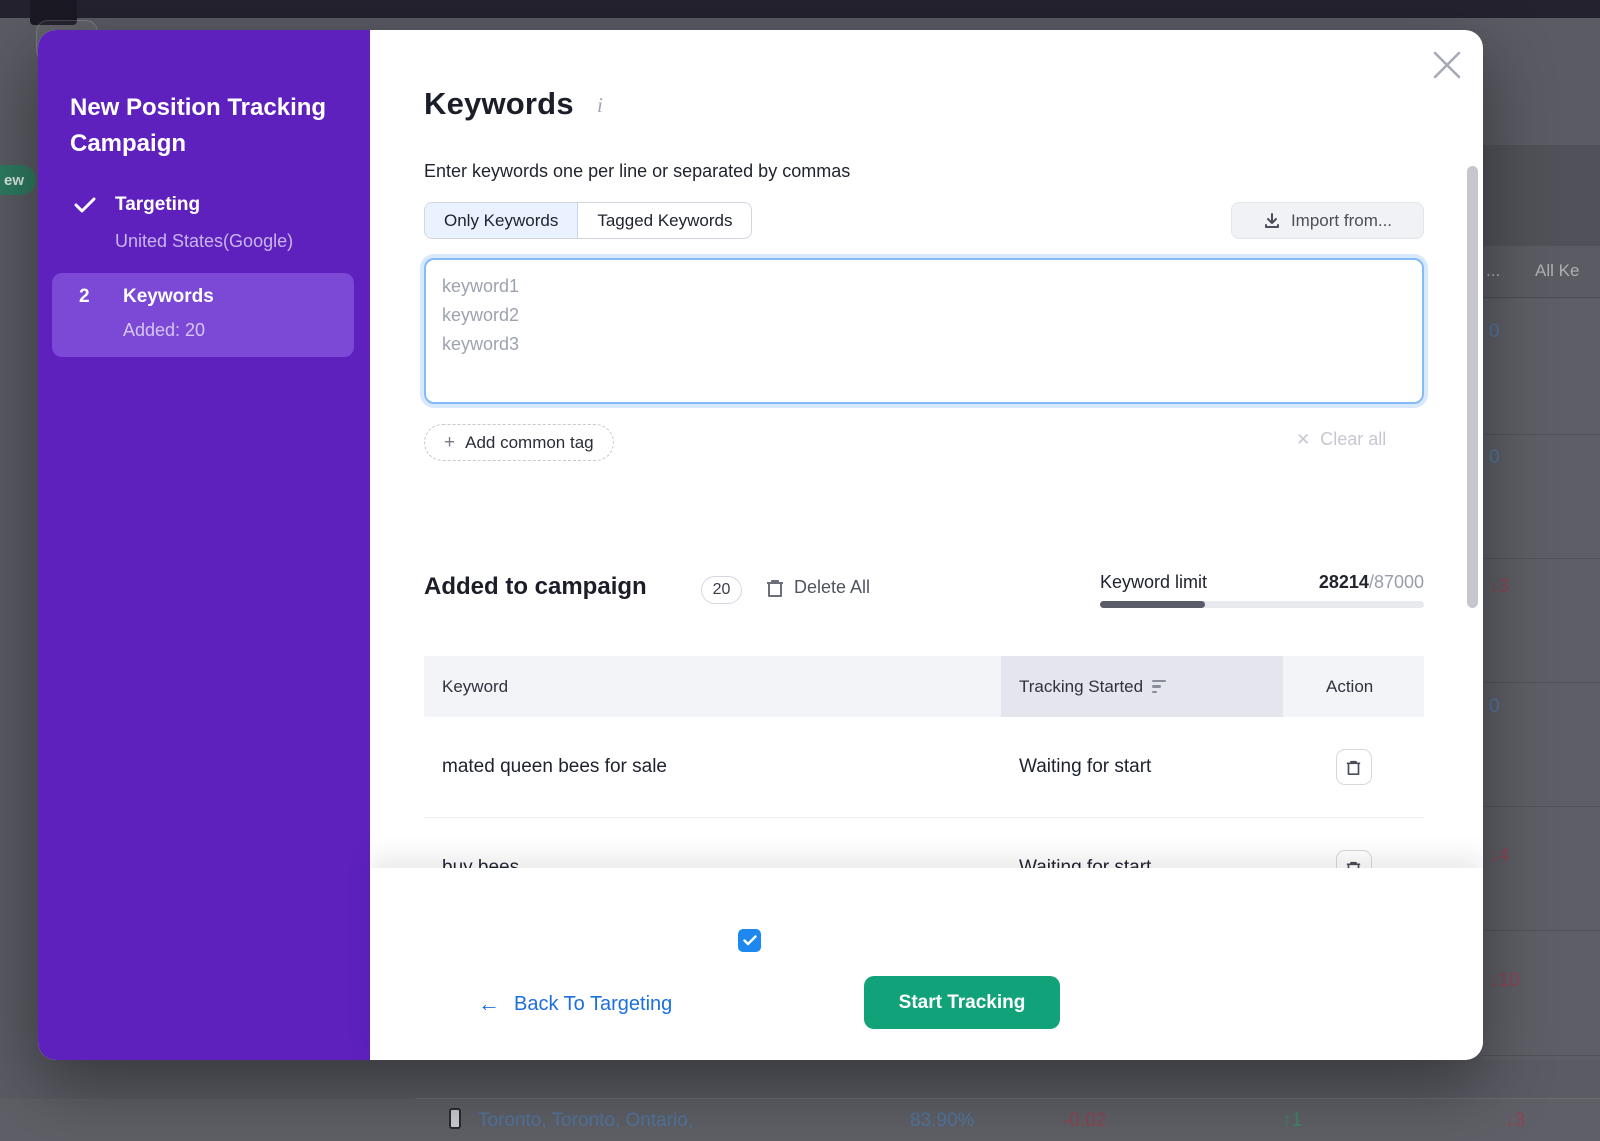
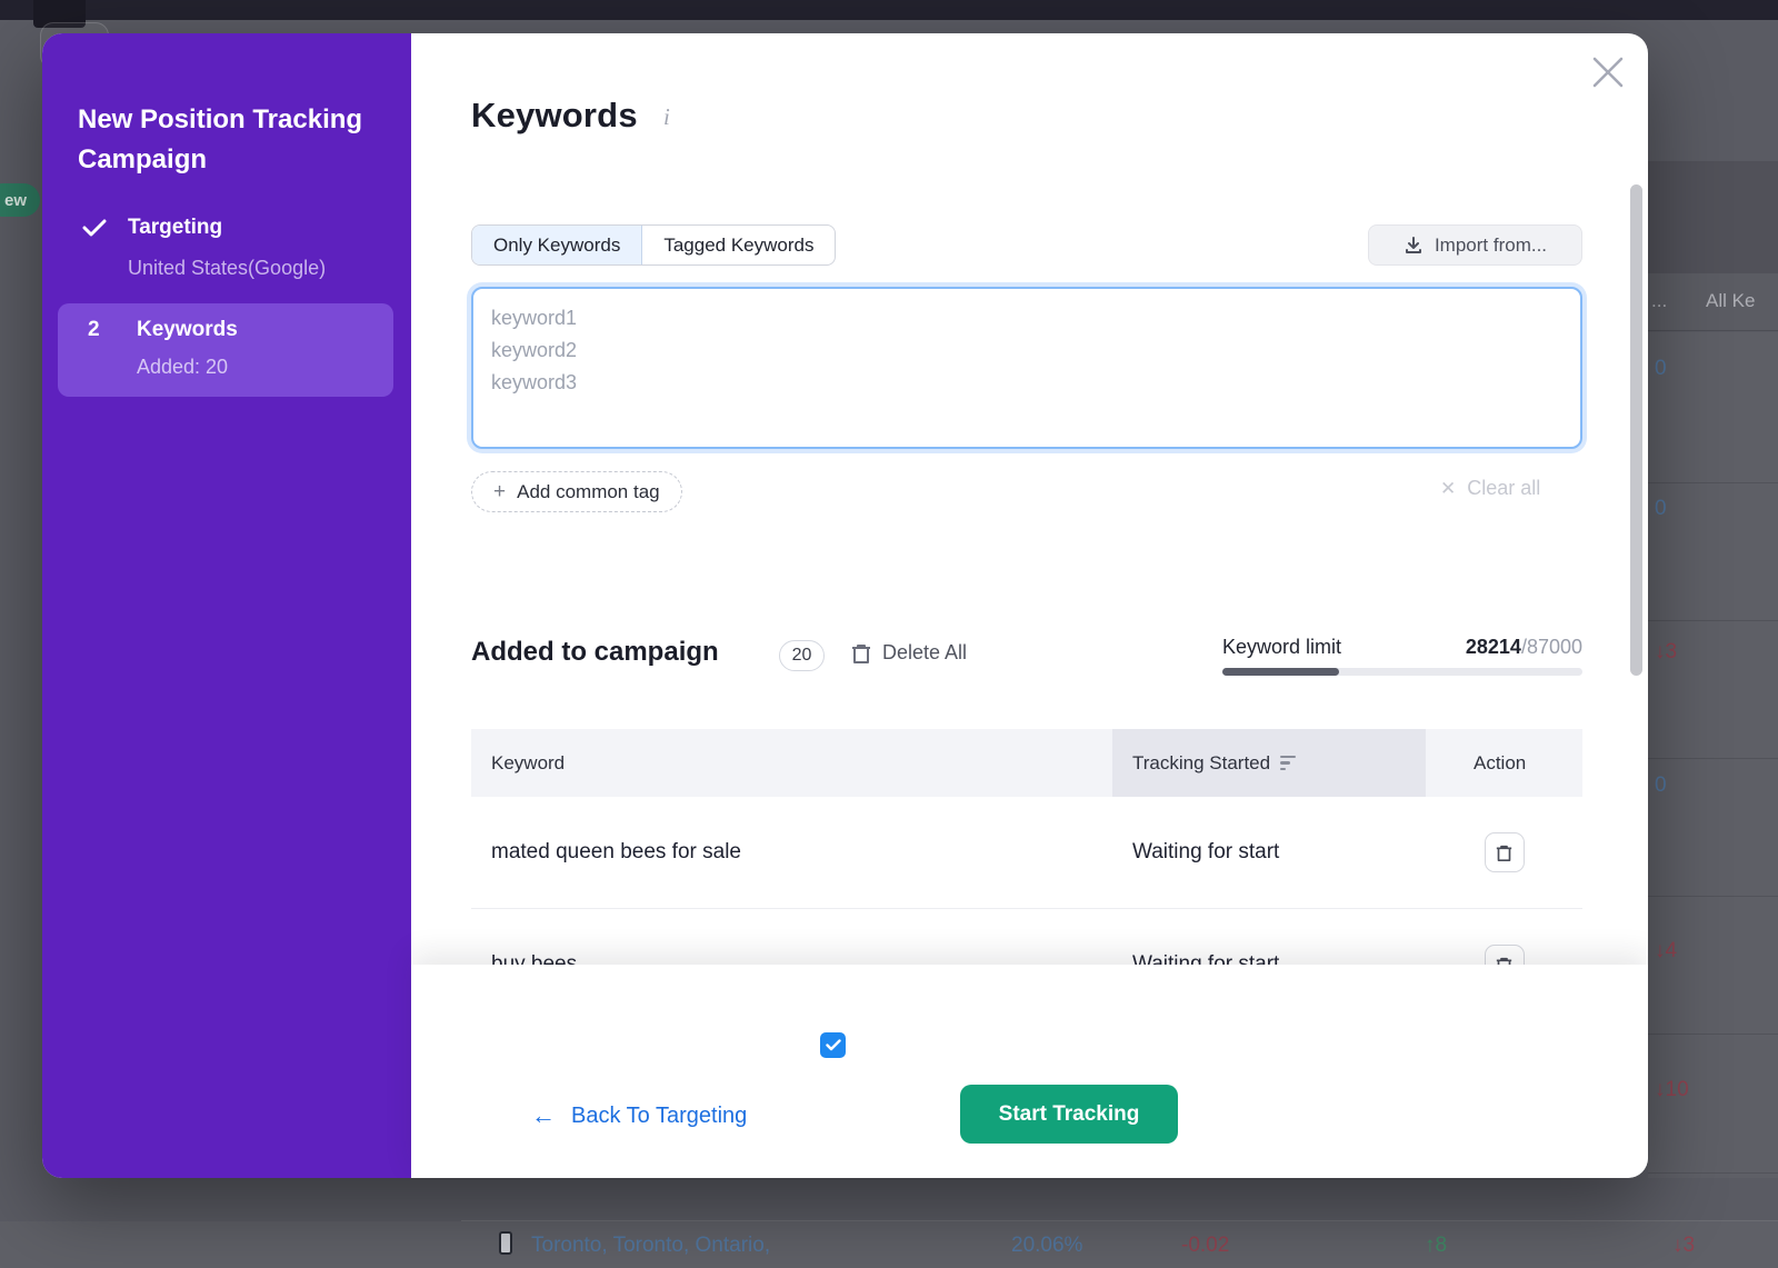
  ew
  ...
  All Ke
  0
  0
  ↓3
  0
  ↓4
  ↓10
  Toronto, Toronto, Ontario,
- 83.90%
+ 20.06%
  -0.02
- ↑1
+ ↑8
  ↓3
  New Position Tracking Campaign
  Targeting
  United States(Google)
  2
  Keywords
  Added: 20
  Keywords
  i
- Enter keywords one per line or separated by commas
  Only Keywords
  Tagged Keywords
  Import from...
  keyword1
  keyword2
  keyword3
  +
  Add common tag
  ✕
  Clear all
  Added to campaign
  20
  Delete All
  Keyword limit
  28214/87000
  Keyword
  Tracking Started
  Action
  mated queen bees for sale
  Waiting for start
  ←
  Back To Targeting
  Start Tracking
